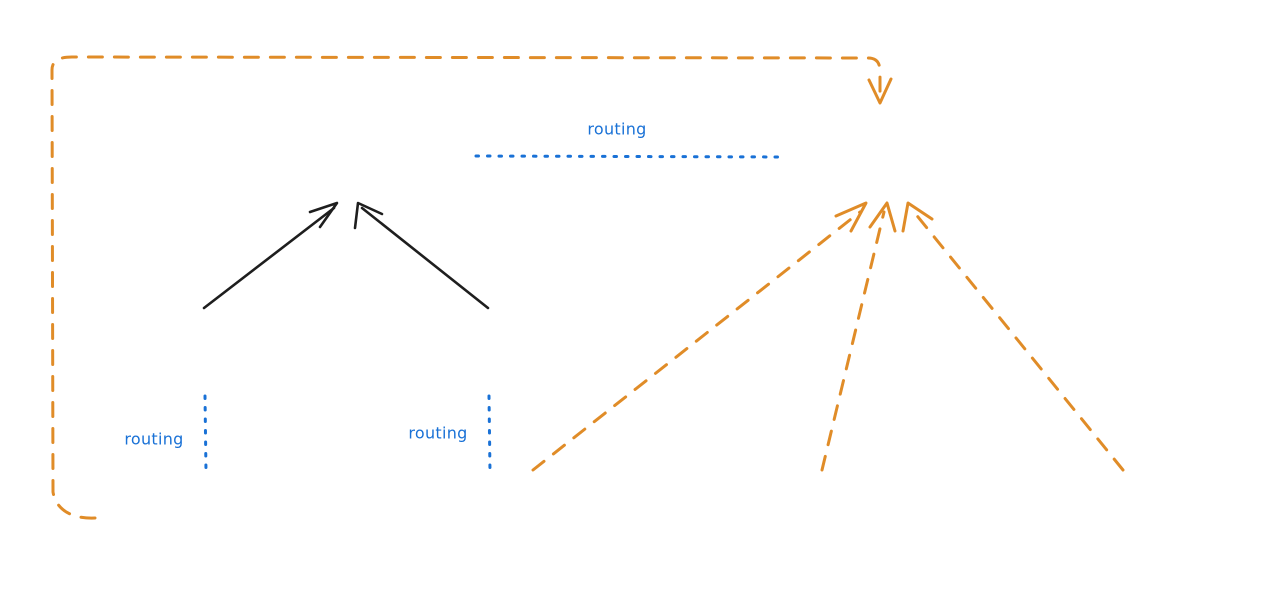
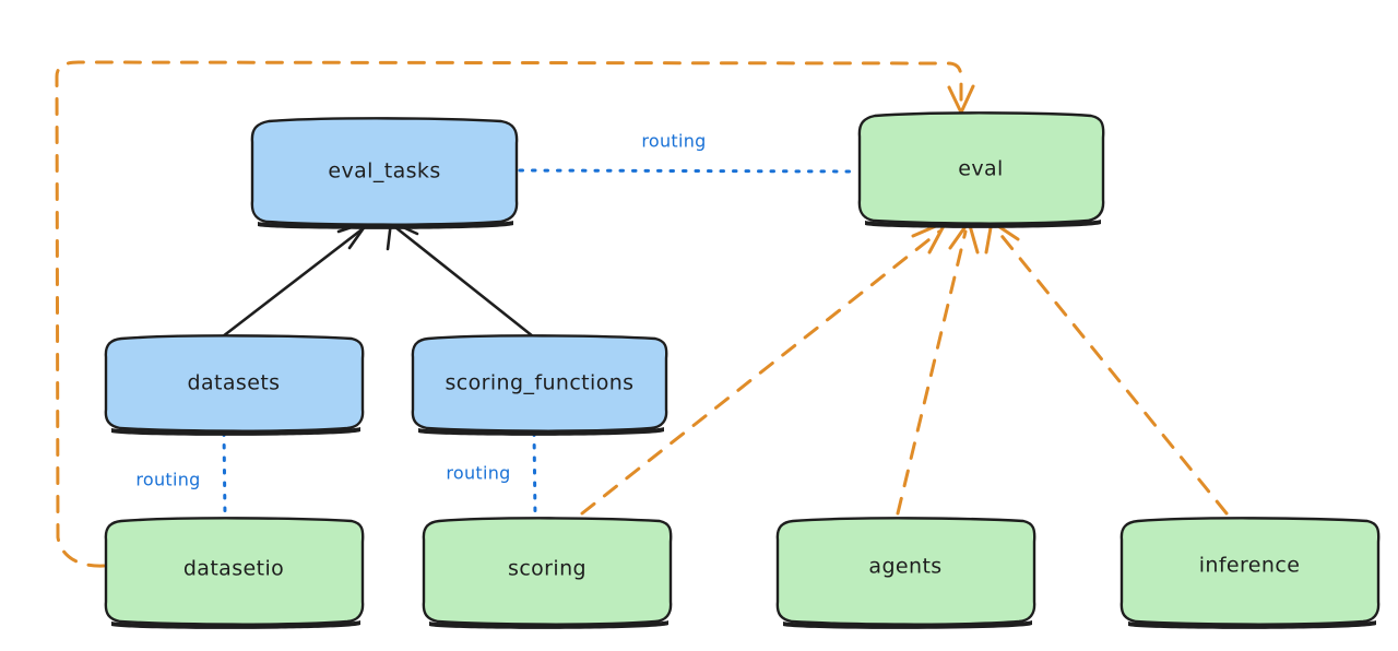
+ eval_tasks
+ eval
+ datasets
+ scoring_functions
+ datasetio
+ scoring
+ agents
+ inference
  routing
  routing
  routing
